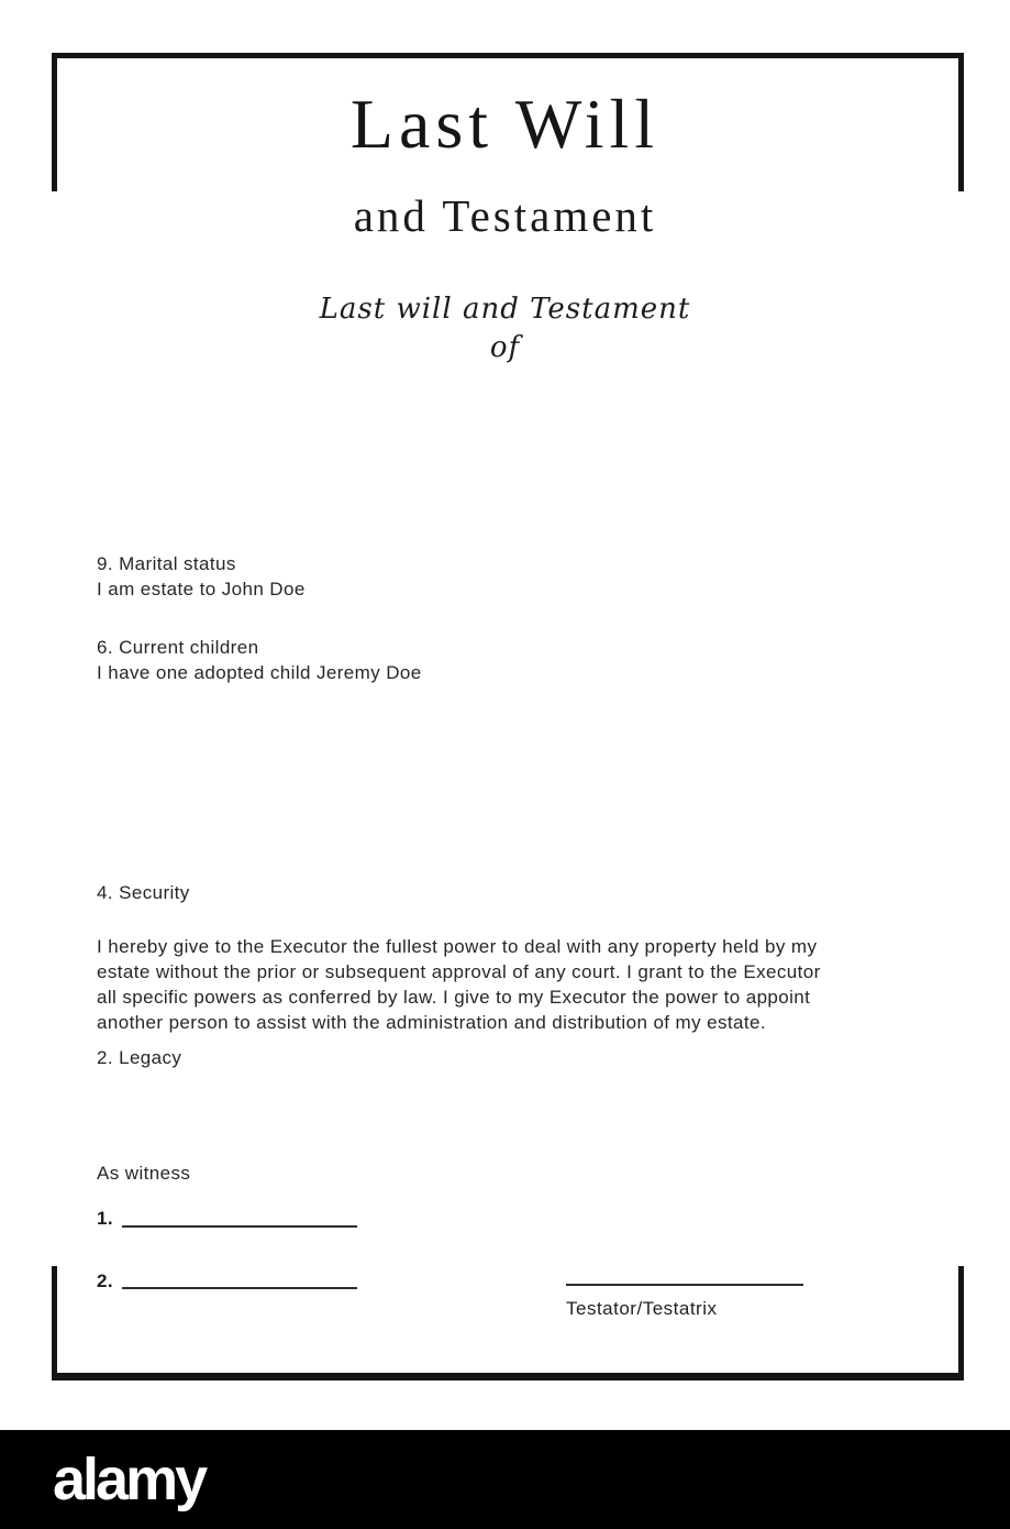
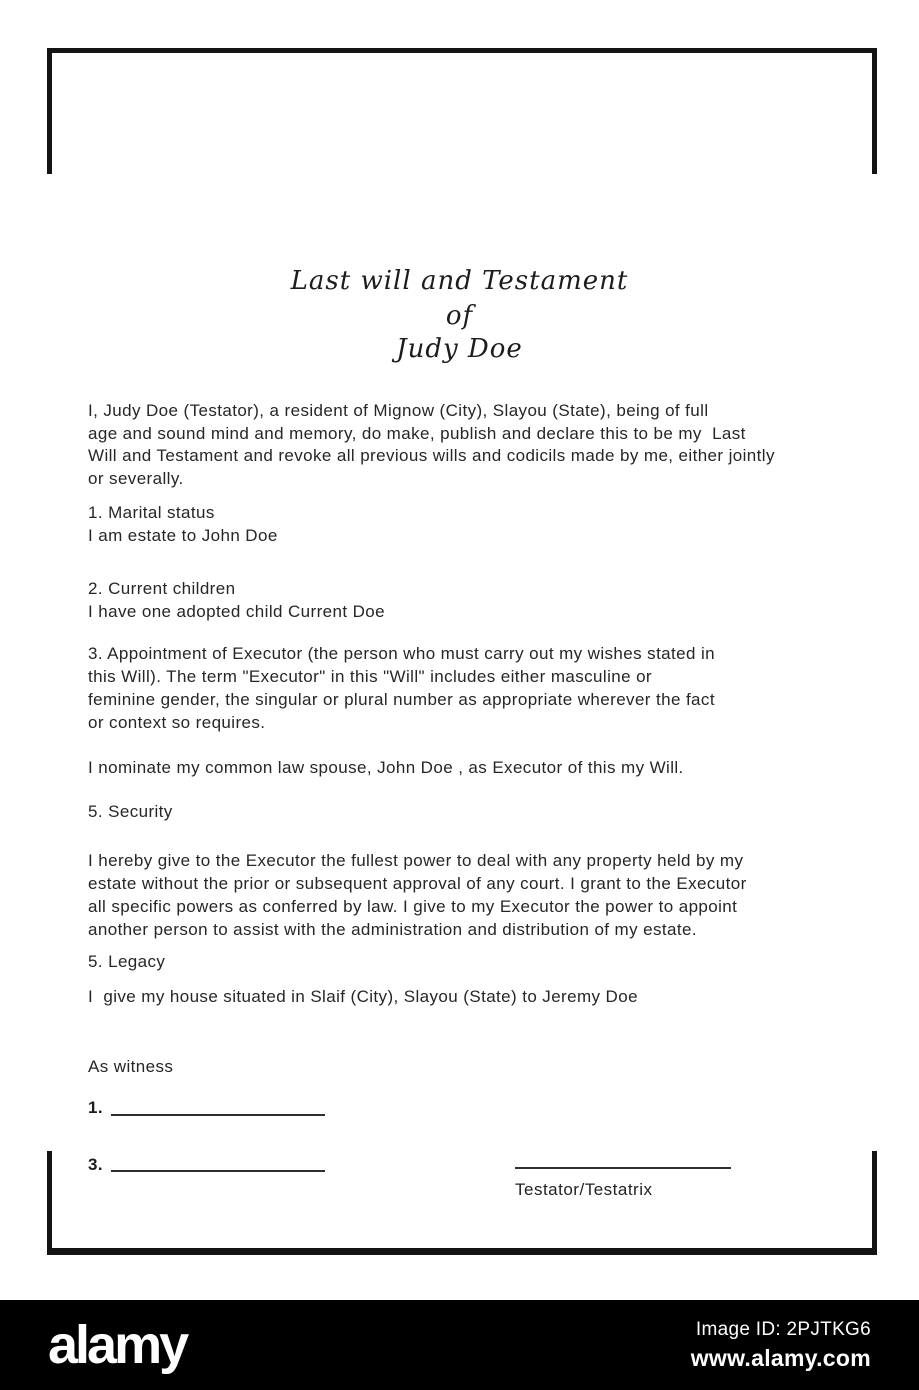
- Last Will
- and Testament
  Last will and Testament
  of
+ Judy Doe
+ I, Judy Doe (Testator), a resident of Mignow (City), Slayou (State), being of full
+ age and sound mind and memory, do make, publish and declare this to be my Last
+ Will and Testament and revoke all previous wills and codicils made by me, either jointly
+ or severally.
- 9. Marital status
+ 1. Marital status
  I am estate to John Doe
- 6. Current children
+ 2. Current children
- I have one adopted child Jeremy Doe
+ I have one adopted child Current Doe
+ 3. Appointment of Executor (the person who must carry out my wishes stated in
+ this Will). The term "Executor" in this "Will" includes either masculine or
+ feminine gender, the singular or plural number as appropriate wherever the fact
+ or context so requires.
+ I nominate my common law spouse, John Doe , as Executor of this my Will.
- 4. Security
+ 5. Security
  I hereby give to the Executor the fullest power to deal with any property held by my
  estate without the prior or subsequent approval of any court. I grant to the Executor
  all specific powers as conferred by law. I give to my Executor the power to appoint
  another person to assist with the administration and distribution of my estate.
- 2. Legacy
+ 5. Legacy
+ I give my house situated in Slaif (City), Slayou (State) to Jeremy Doe
  As witness
  1.
- 2.
+ 3.
  Testator/Testatrix
  alamy
+ Image ID: 2PJTKG6
+ www.alamy.com
